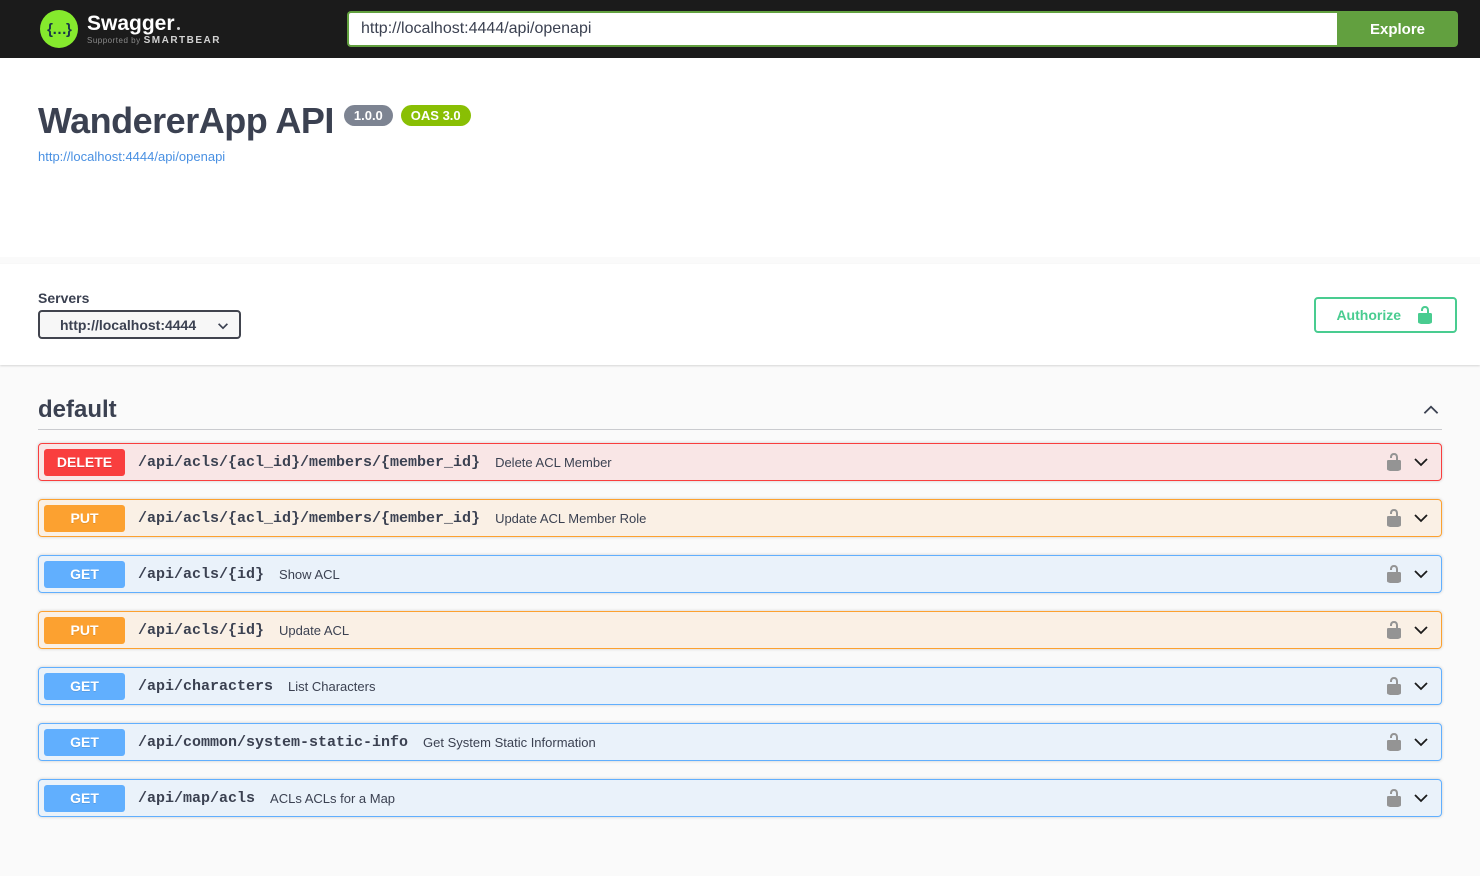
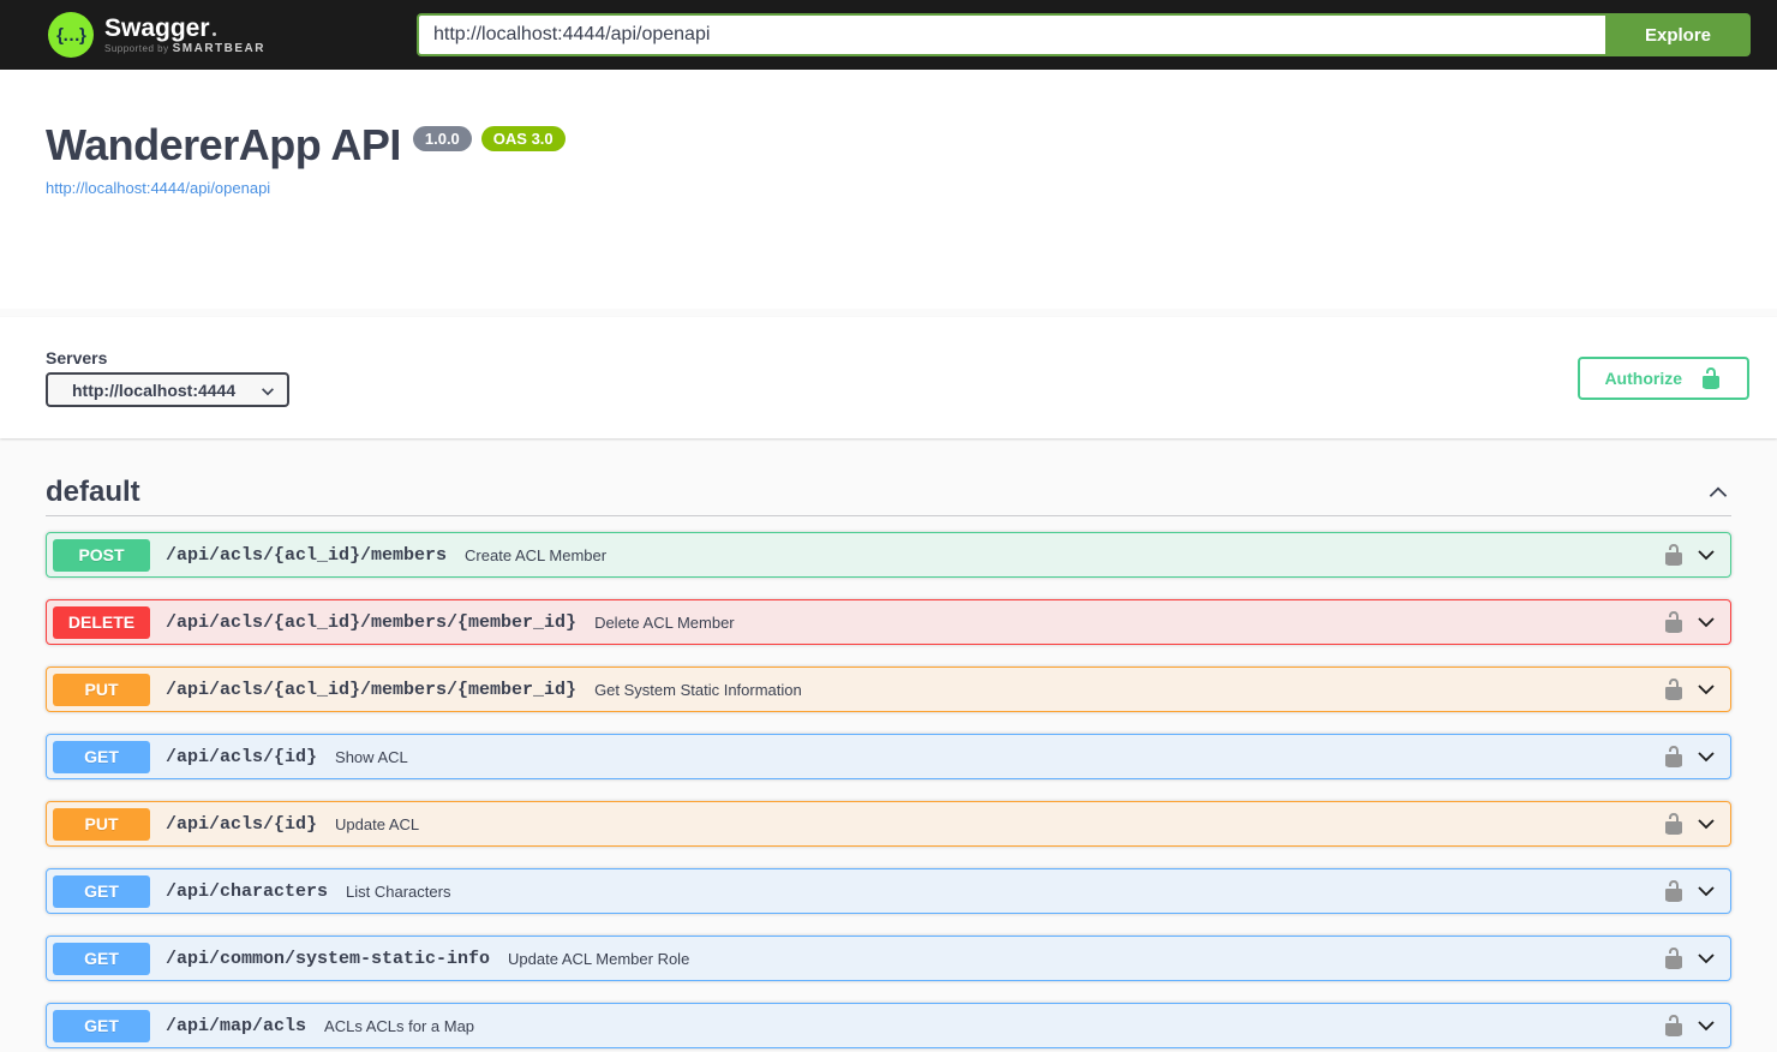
  {…}
  Swagger
  Supported by SMARTBEAR
  http://localhost:4444/api/openapi
  Explore
  WandererApp API
  1.0.0
  OAS 3.0
  http://localhost:4444/api/openapi
  Servers
  http://localhost:4444
  Authorize
  default
+ POST
+ /api/acls/{acl_id}/members
+ Create ACL Member
  DELETE
  /api/acls/{acl_id}/members/{member_id}
  Delete ACL Member
  PUT
  /api/acls/{acl_id}/members/{member_id}
- Update ACL Member Role
+ Get System Static Information
  GET
  /api/acls/{id}
  Show ACL
  PUT
  /api/acls/{id}
  Update ACL
  GET
  /api/characters
  List Characters
  GET
  /api/common/system-static-info
- Get System Static Information
+ Update ACL Member Role
  GET
  /api/map/acls
  ACLs ACLs for a Map
